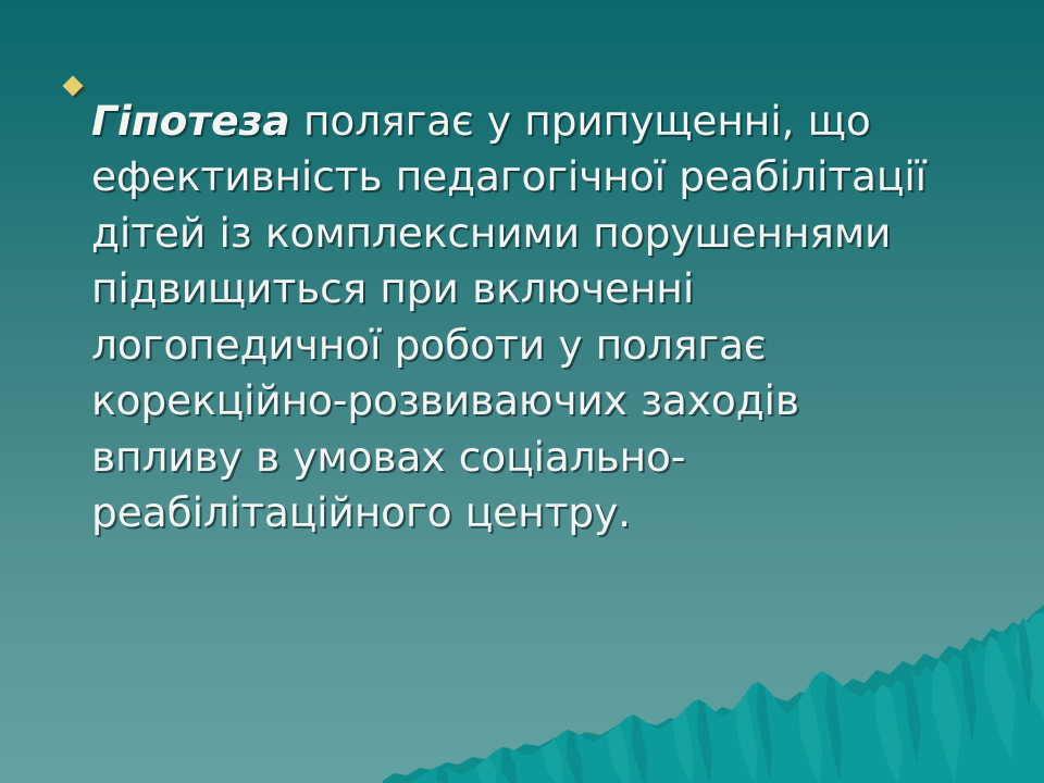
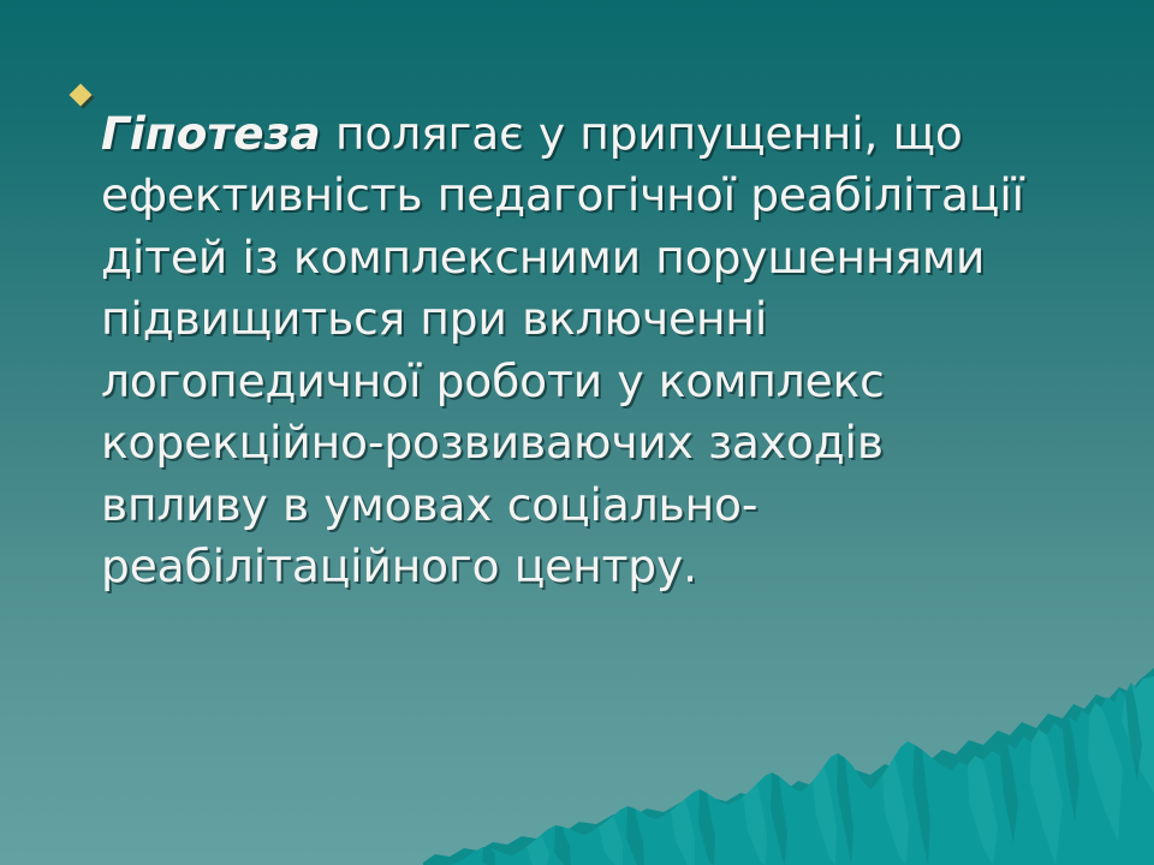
- Гіпотеза полягає у припущенні, що ефективність педагогічної реабілітації дітей із комплексними порушеннями підвищиться при включенні логопедичної роботи у полягає корекційно-розвиваючих заходів впливу в умовах соціально-реабілітаційного центру.
+ Гіпотеза полягає у припущенні, що ефективність педагогічної реабілітації дітей із комплексними порушеннями підвищиться при включенні логопедичної роботи у комплекс корекційно-розвиваючих заходів впливу в умовах соціально-реабілітаційного центру.
